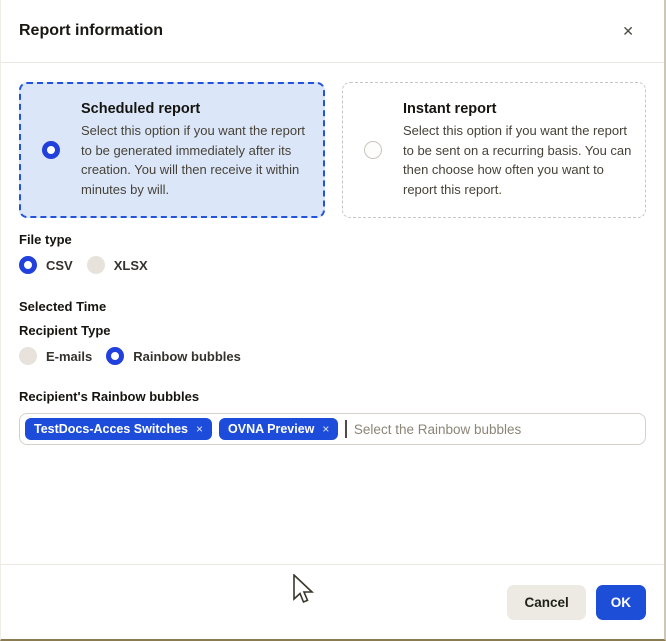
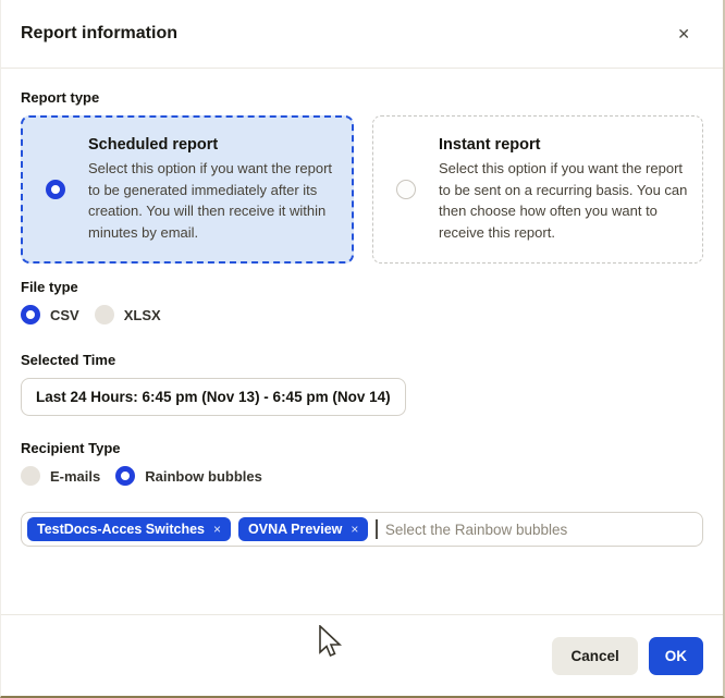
  Report information
  ✕
+ Report type
  Scheduled report
- Select this option if you want the report to be generated immediately after its creation. You will then receive it within minutes by will.
+ Select this option if you want the report to be generated immediately after its creation. You will then receive it within minutes by email.
  Instant report
- Select this option if you want the report to be sent on a recurring basis. You can then choose how often you want to report this report.
+ Select this option if you want the report to be sent on a recurring basis. You can then choose how often you want to receive this report.
  File type
  CSV
  XLSX
  Selected Time
+ Last 24 Hours: 6:45 pm (Nov 13) - 6:45 pm (Nov 14)
  Recipient Type
  E-mails
  Rainbow bubbles
- Recipient's Rainbow bubbles
  TestDocs-Acces Switches
  ×
  OVNA Preview
  ×
  Select the Rainbow bubbles
  Cancel
  OK
